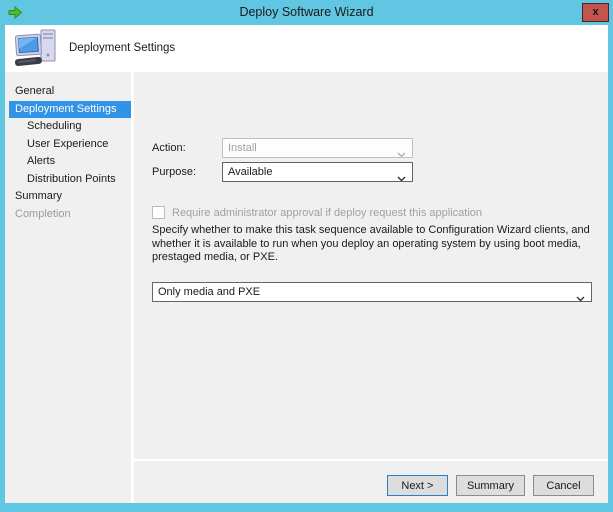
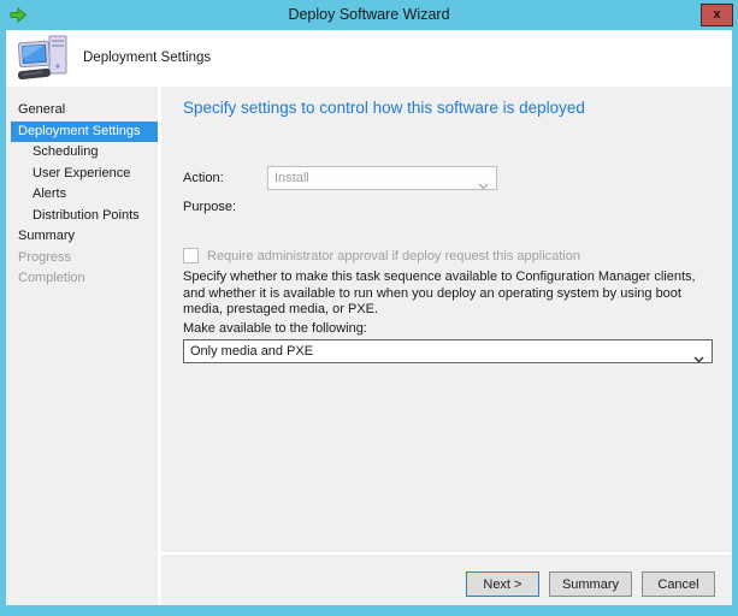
  Deploy Software Wizard
  x
  Deployment Settings
  General
  Deployment Settings
  Scheduling
  User Experience
  Alerts
  Distribution Points
  Summary
+ Progress
  Completion
+ Specify settings to control how this software is deployed
  Action:
  Install
  Purpose:
- Available
  Require administrator approval if deploy request this application
- Specify whether to make this task sequence available to Configuration Wizard clients, and whether it is available to run when you deploy an operating system by using boot media, prestaged media, or PXE.
+ Specify whether to make this task sequence available to Configuration Manager clients, and whether it is available to run when you deploy an operating system by using boot media, prestaged media, or PXE.
+ Make available to the following:
  Only media and PXE
  Next >
  Summary
  Cancel
